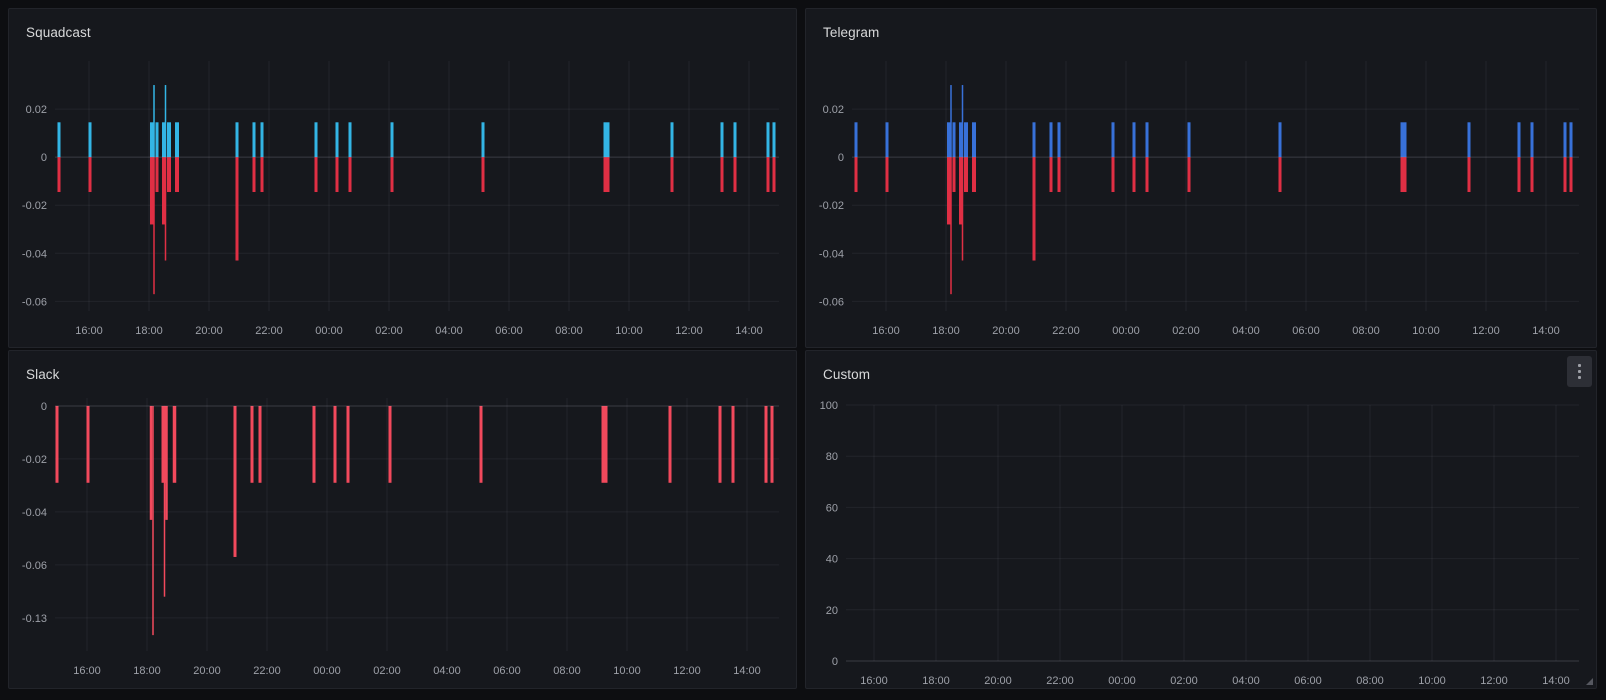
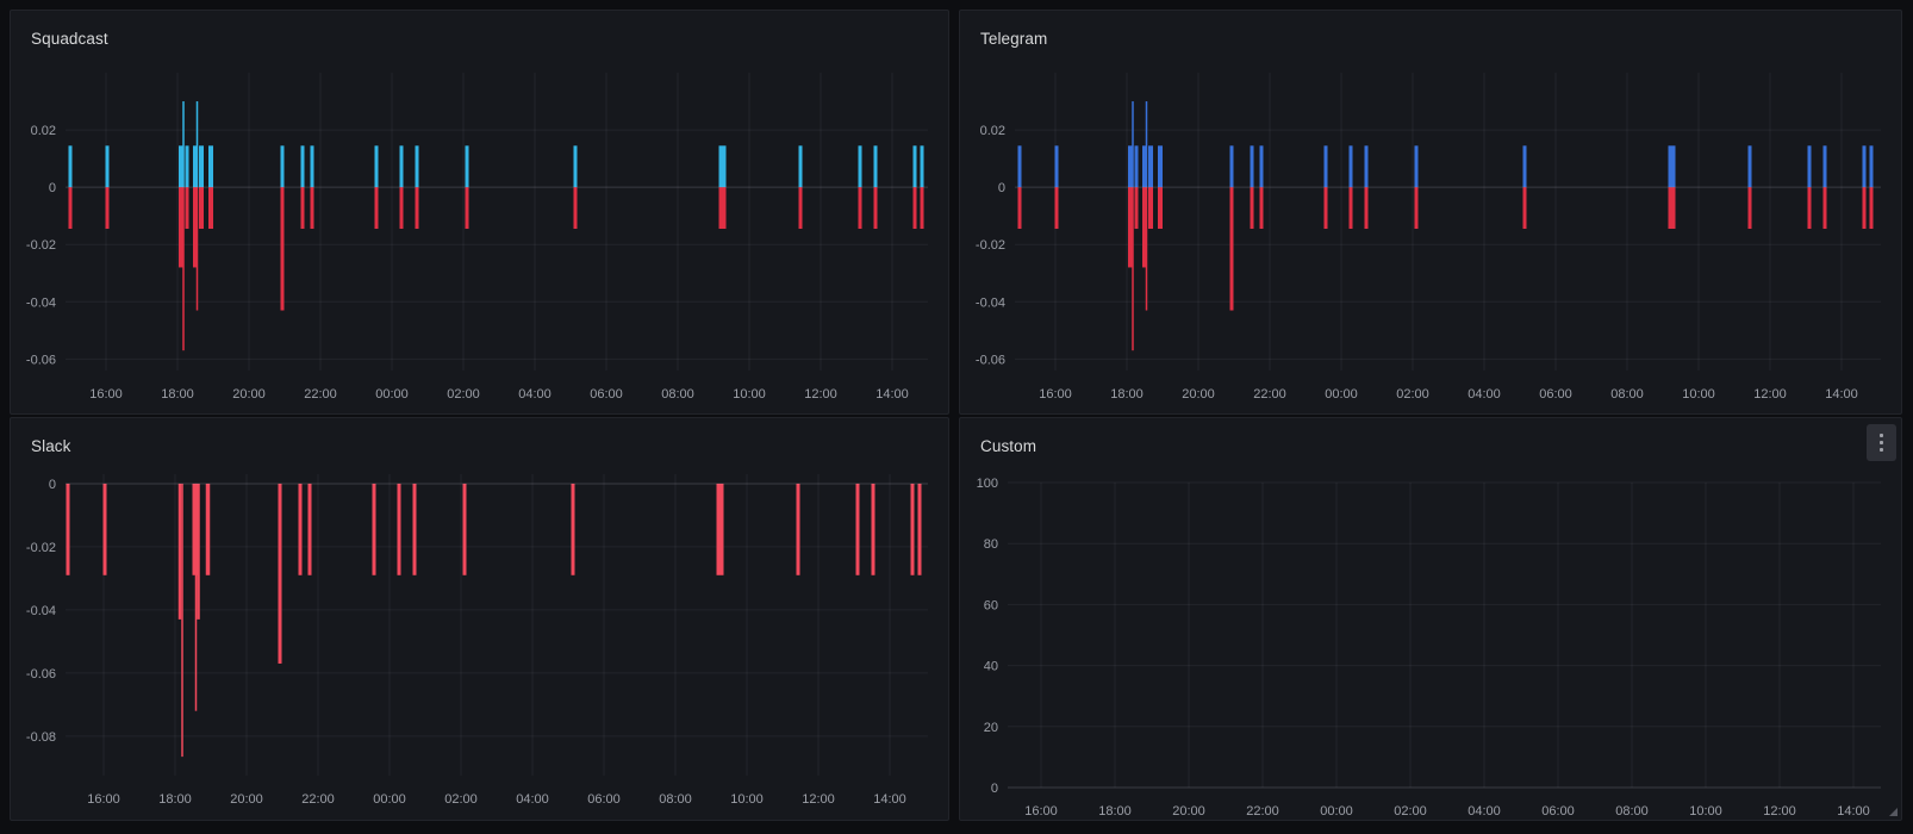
  Squadcast
  16:00
  18:00
  20:00
  22:00
  00:00
  02:00
  04:00
  06:00
  08:00
  10:00
  12:00
  14:00
  0.02
  0
  -0.02
  -0.04
  -0.06
  Telegram
  16:00
  18:00
  20:00
  22:00
  00:00
  02:00
  04:00
  06:00
  08:00
  10:00
  12:00
  14:00
  0.02
  0
  -0.02
  -0.04
  -0.06
  Slack
  16:00
  18:00
  20:00
  22:00
  00:00
  02:00
  04:00
  06:00
  08:00
  10:00
  12:00
  14:00
  0
  -0.02
  -0.04
  -0.06
- -0.13
+ -0.08
  Custom
  16:00
  18:00
  20:00
  22:00
  00:00
  02:00
  04:00
  06:00
  08:00
  10:00
  12:00
  14:00
  100
  80
  60
  40
  20
  0
